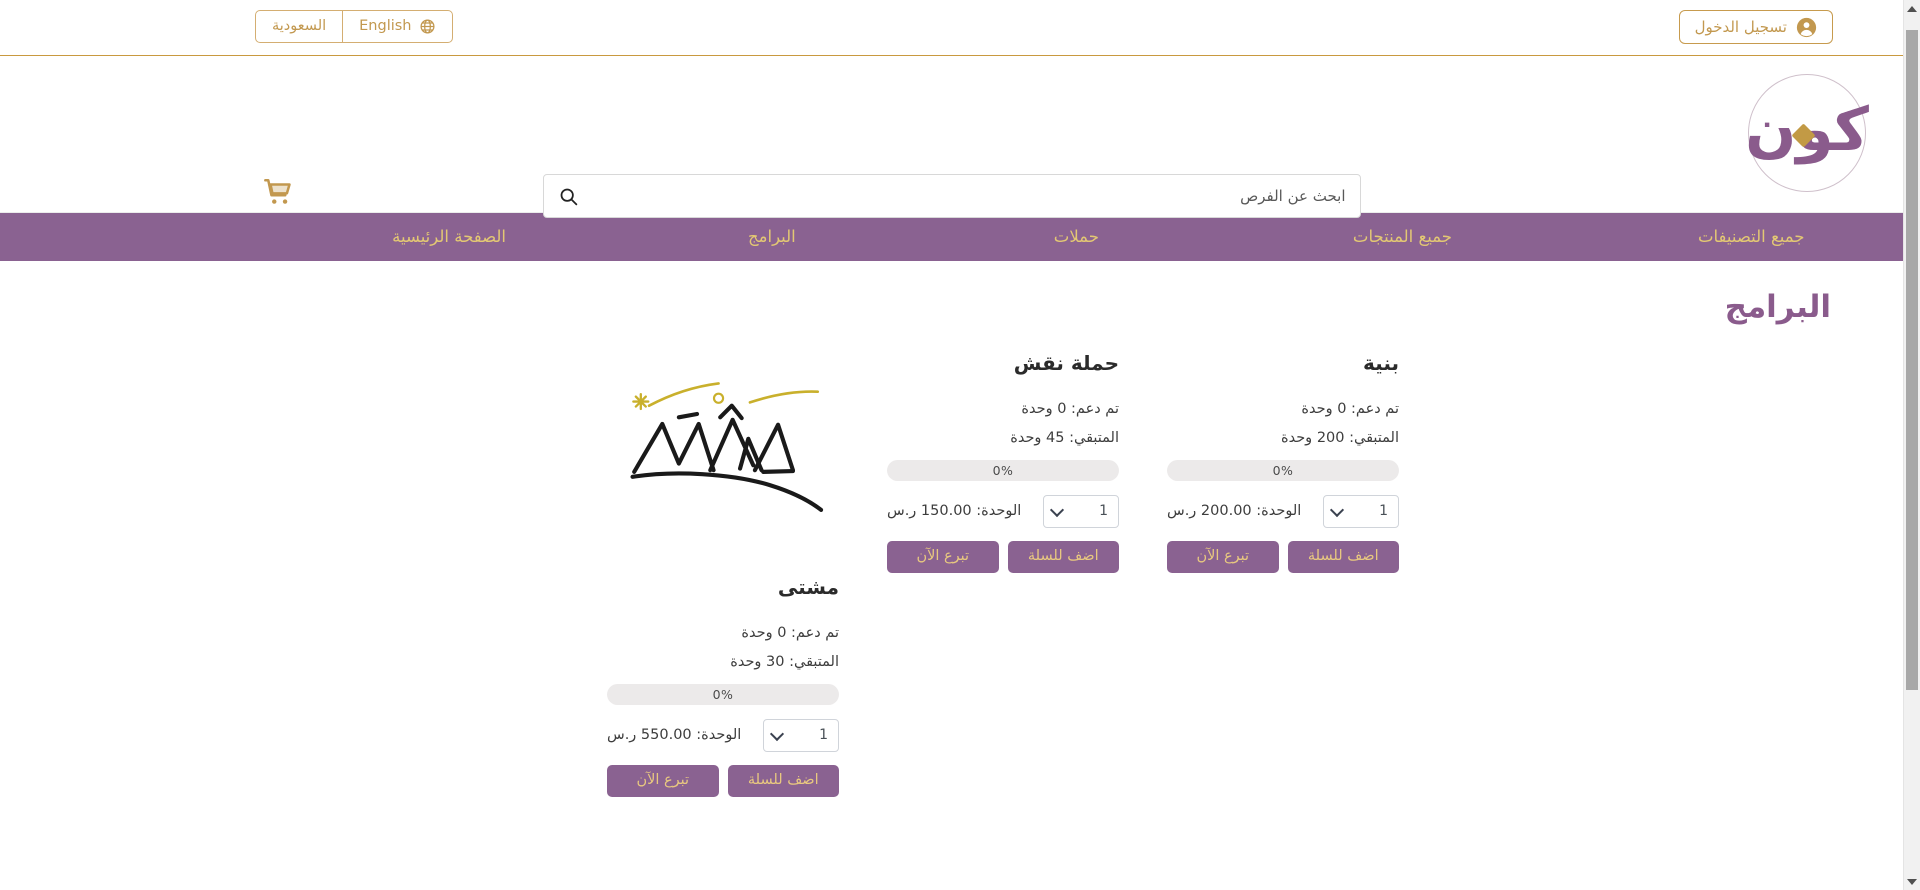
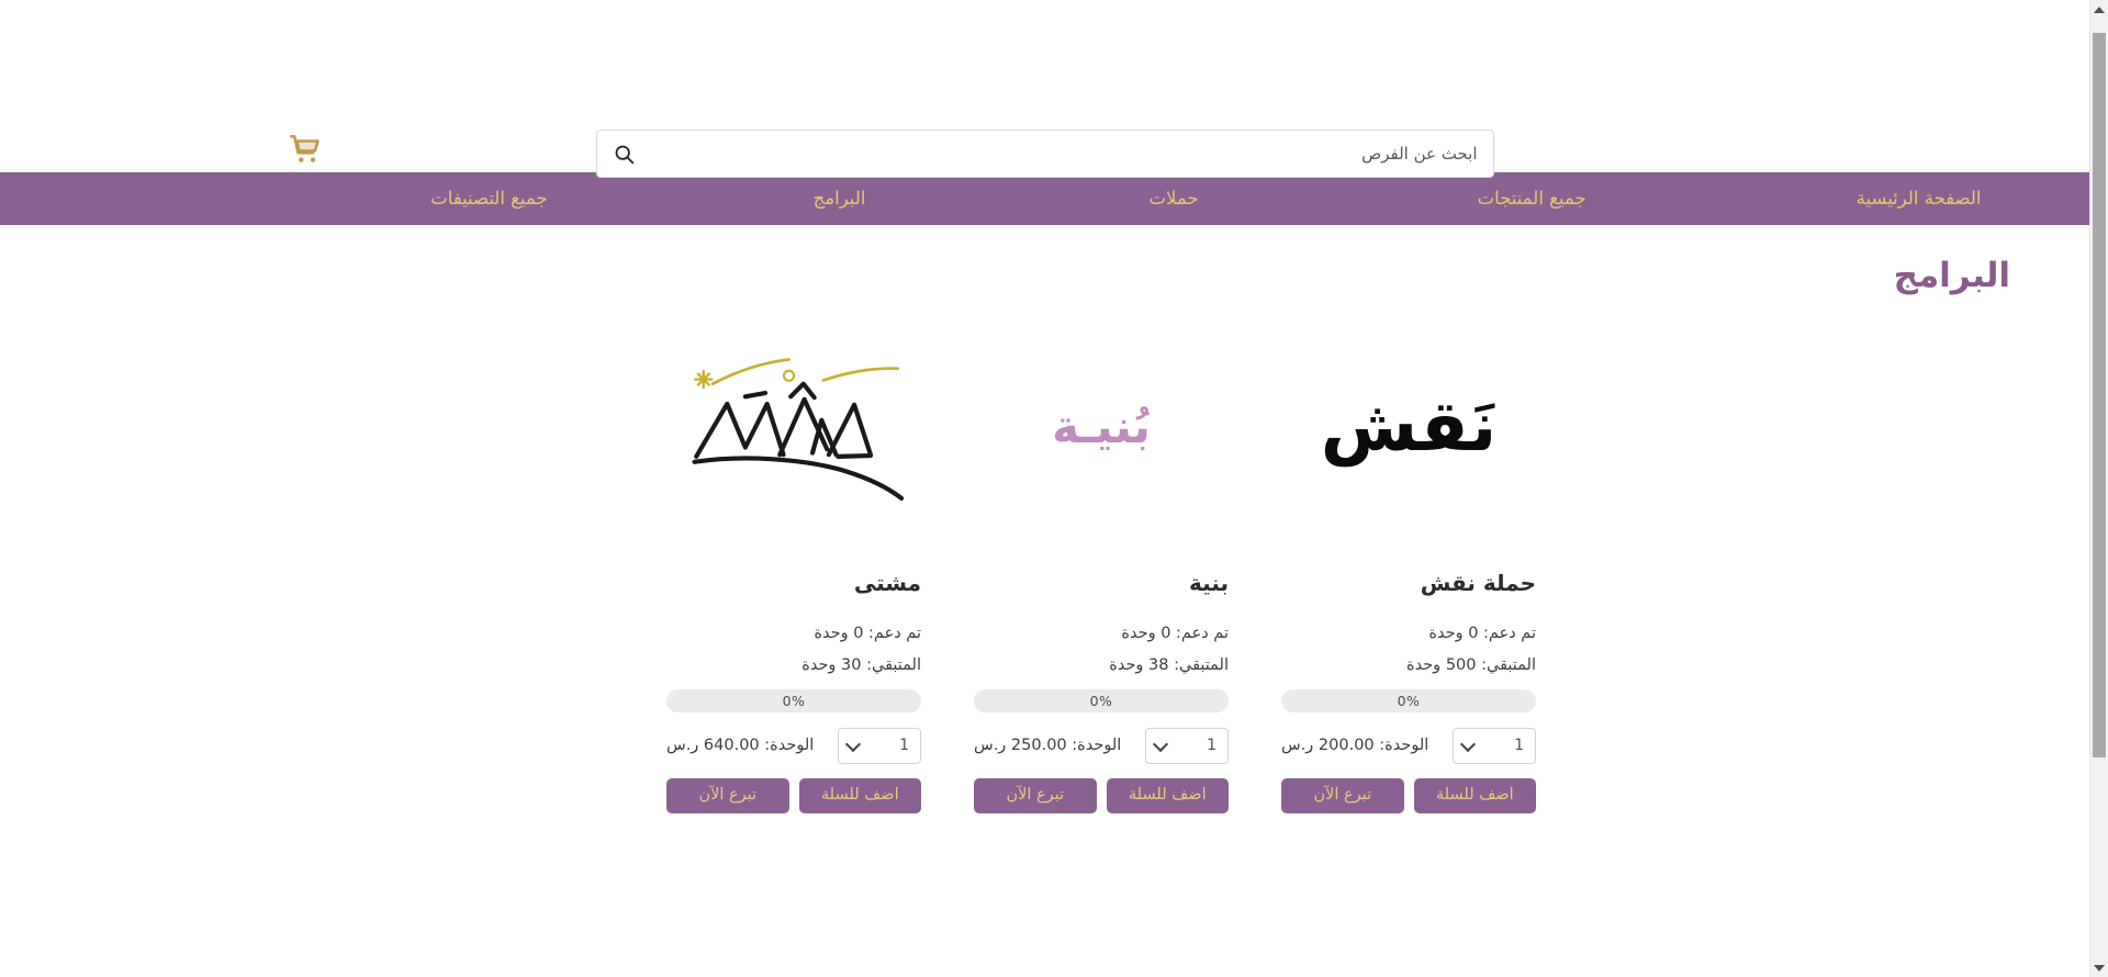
- English
- السعودية
- تسجيل الدخول
- كون
- جميع التصنيفات
+ الصفحة الرئيسية
  جميع المنتجات
  حملات
  البرامج
- الصفحة الرئيسية
+ جميع التصنيفات
  البرامج
+ نَقش
- بنية
+ حملة نقش
  تم دعم: 0 وحدة
- المتبقي: 200 وحدة
+ المتبقي: 500 وحدة
  0%
  الوحدة: 200.00 ر.س
  1
  تبرع الآن
  اضف للسلة
+ بُنيـة
- حملة نقش
+ بنية
  تم دعم: 0 وحدة
- المتبقي: 45 وحدة
+ المتبقي: 38 وحدة
  0%
- الوحدة: 150.00 ر.س
+ الوحدة: 250.00 ر.س
  1
  تبرع الآن
  اضف للسلة
  مشتى
  تم دعم: 0 وحدة
  المتبقي: 30 وحدة
  0%
- الوحدة: 550.00 ر.س
+ الوحدة: 640.00 ر.س
  1
  تبرع الآن
  اضف للسلة
